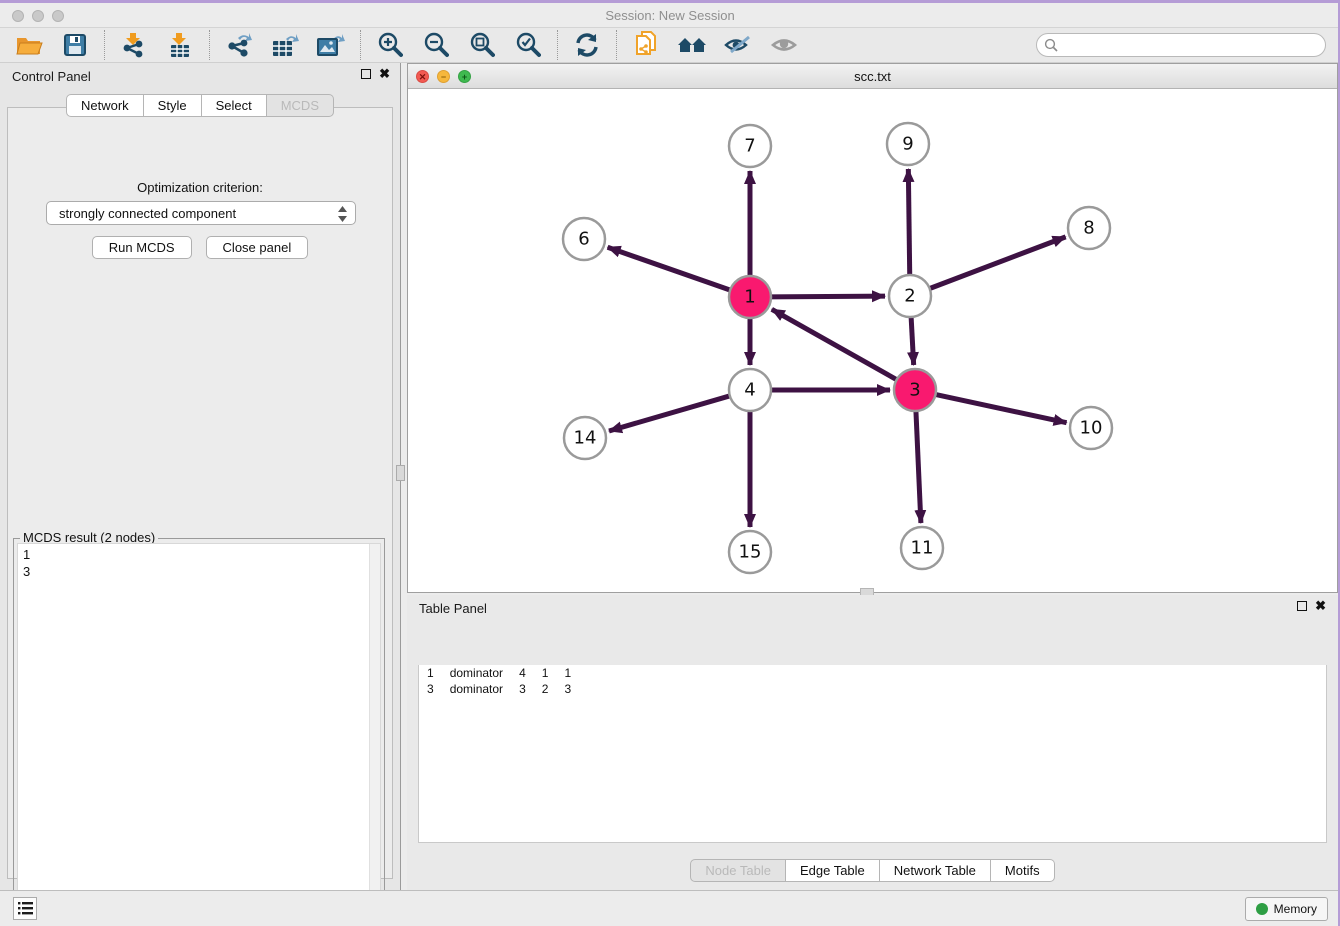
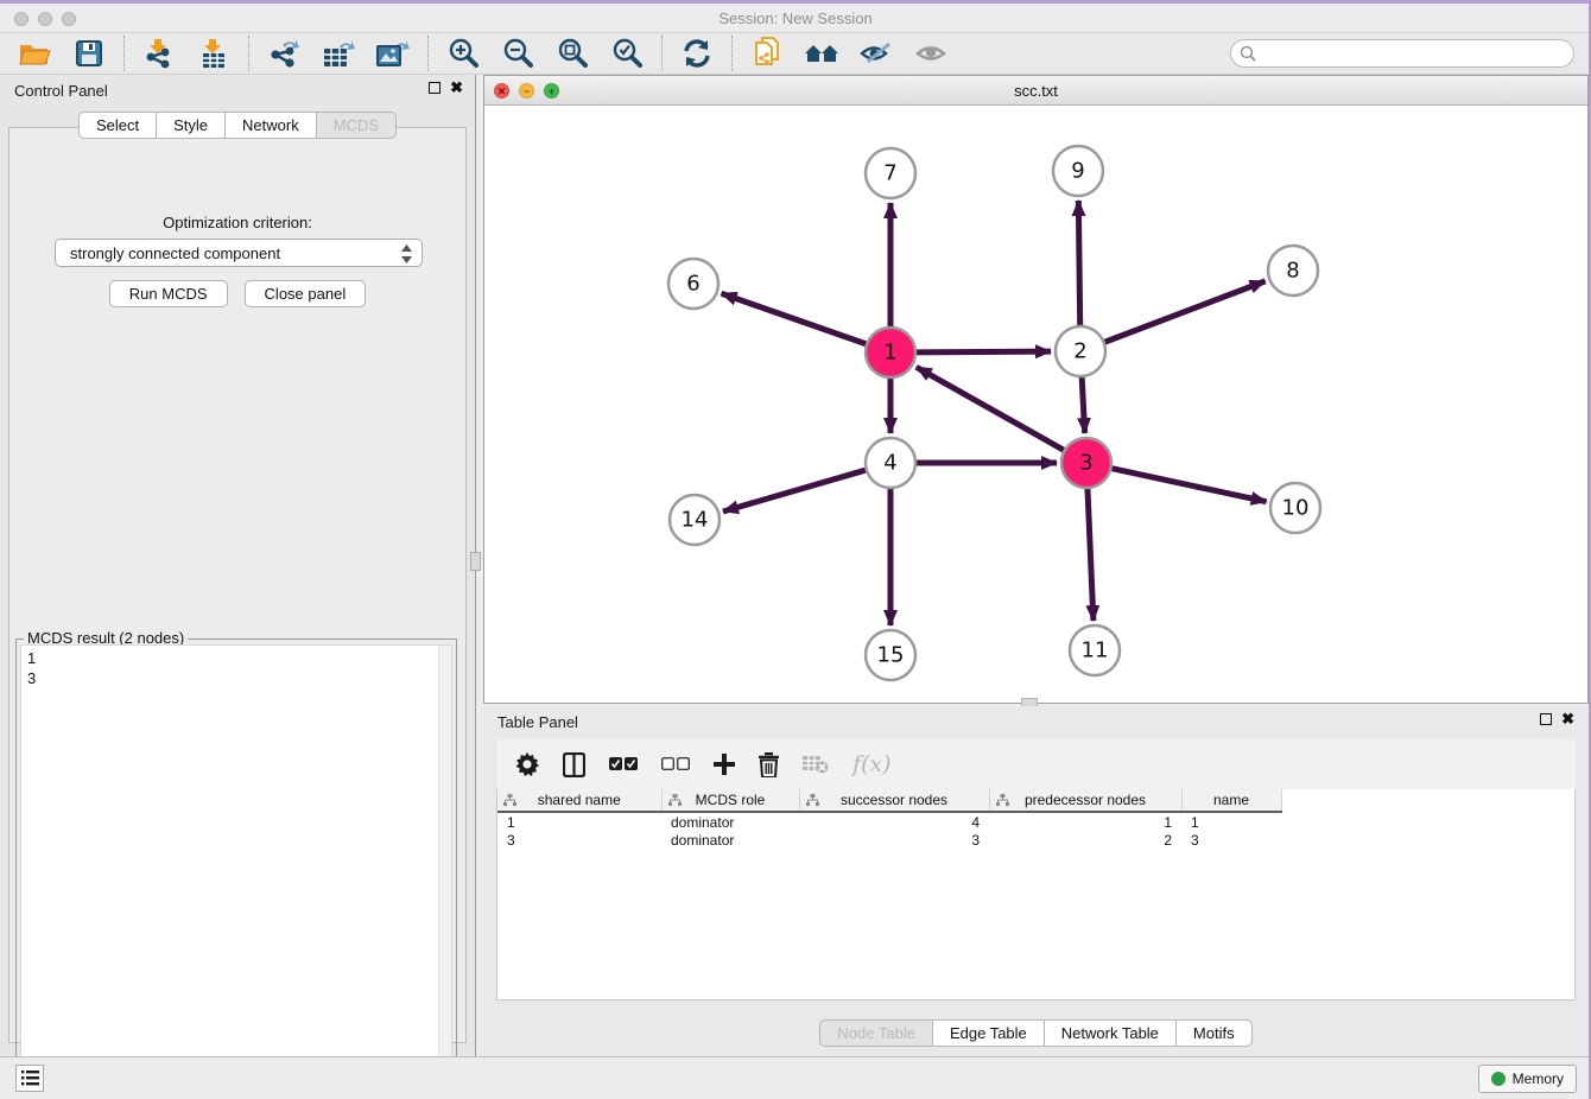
  Session: New Session
  Control Panel
  ✖
- Network
+ Select
  Style
- Select
+ Network
  MCDS
  Optimization criterion:
  strongly connected component
  Run MCDS
  Close panel
  MCDS result (2 nodes)
  1
  3
  ✕
  −
  +
  scc.txt
  7
  9
  6
  8
  1
  2
  4
  3
  14
  10
  15
  11
  Table Panel
  ✖
+ f(x)
+ shared name	MCDS role	successor nodes	predecessor nodes	name
  1	dominator	4	1	1
  3	dominator	3	2	3
  Node Table
  Edge Table
  Network Table
  Motifs
  Memory
